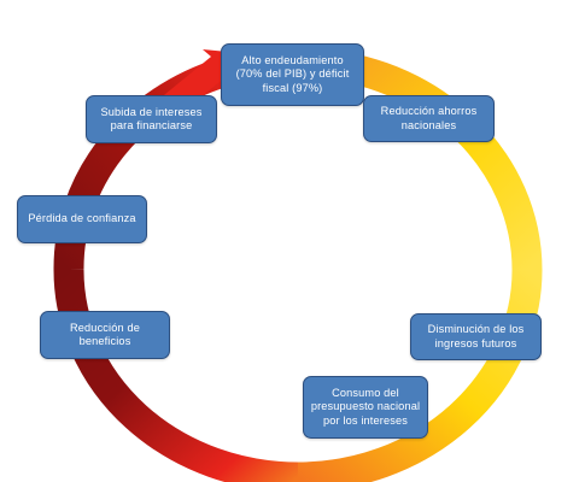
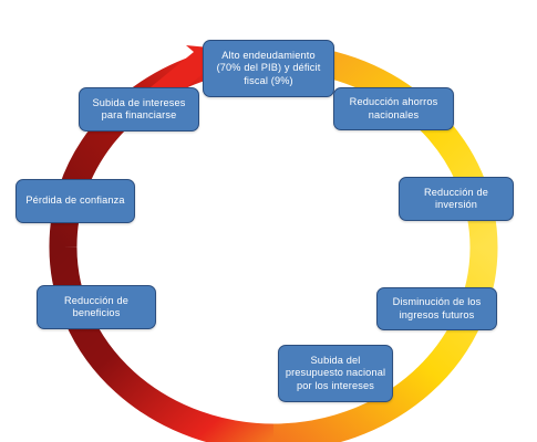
- Alto endeudamiento (70% del PIB) y déficit fiscal (97%)
+ Alto endeudamiento (70% del PIB) y déficit fiscal (9%)
  Reducción ahorros nacionales
+ Reducción de inversión
  Disminución de los ingresos futuros
- Consumo del presupuesto nacional por los intereses
+ Subida del presupuesto nacional por los intereses
  Reducción de beneficios
  Pérdida de confianza
  Subida de intereses para financiarse
